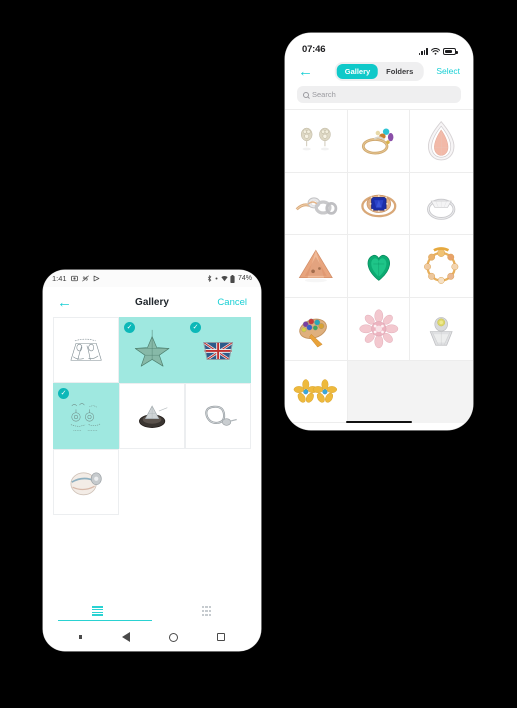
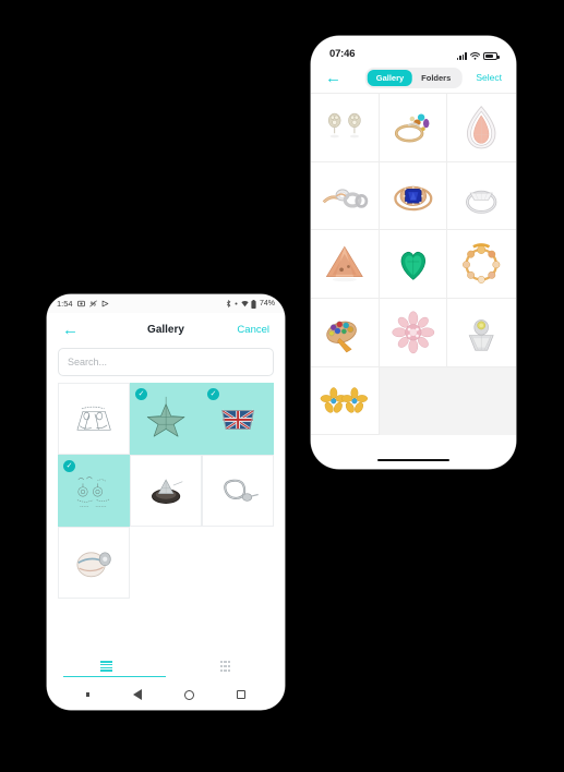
  07:46
  ←
  Gallery
  Folders
  Select
- Search
- 1:41
+ 1:54
  ←
  Gallery
  Cancel
+ Search...
